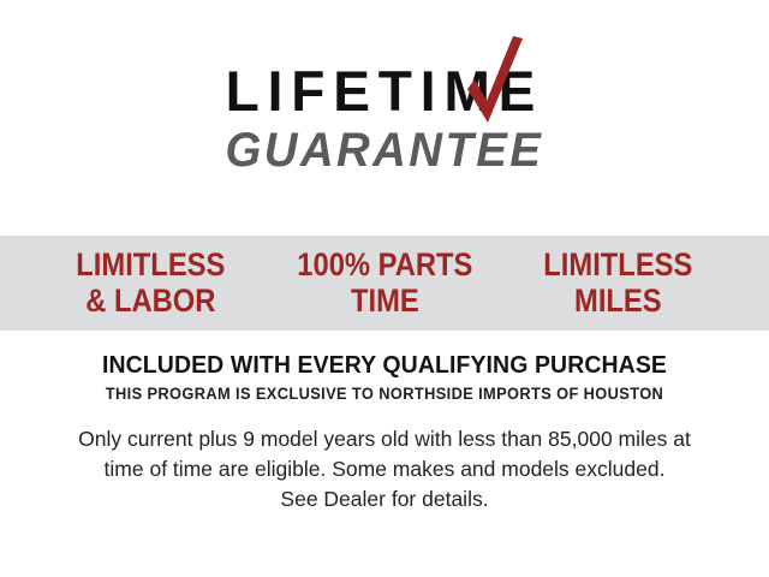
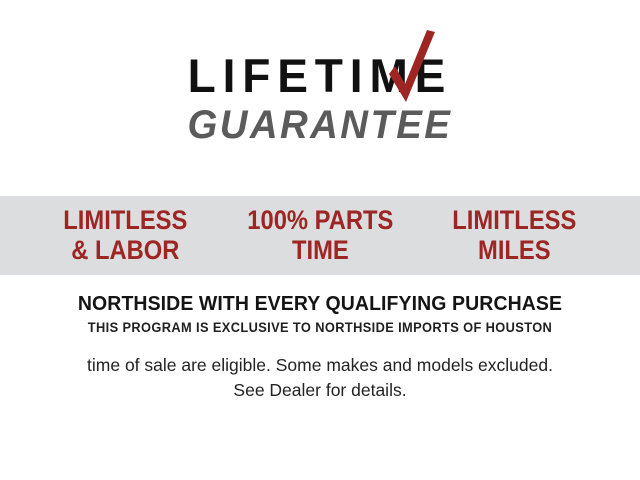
  LIFETIE
  GUARANTEE
  LIMITLESS
  & LABOR
  100% PARTS
  TIME
  LIMITLESS
  MILES
- INCLUDED WITH EVERY QUALIFYING PURCHASE
+ NORTHSIDE WITH EVERY QUALIFYING PURCHASE
  THIS PROGRAM IS EXCLUSIVE TO NORTHSIDE IMPORTS OF HOUSTON
- Only current plus 9 model years old with less than 85,000 miles at
- time of time are eligible. Some makes and models excluded.
+ time of sale are eligible. Some makes and models excluded.
  See Dealer for details.
